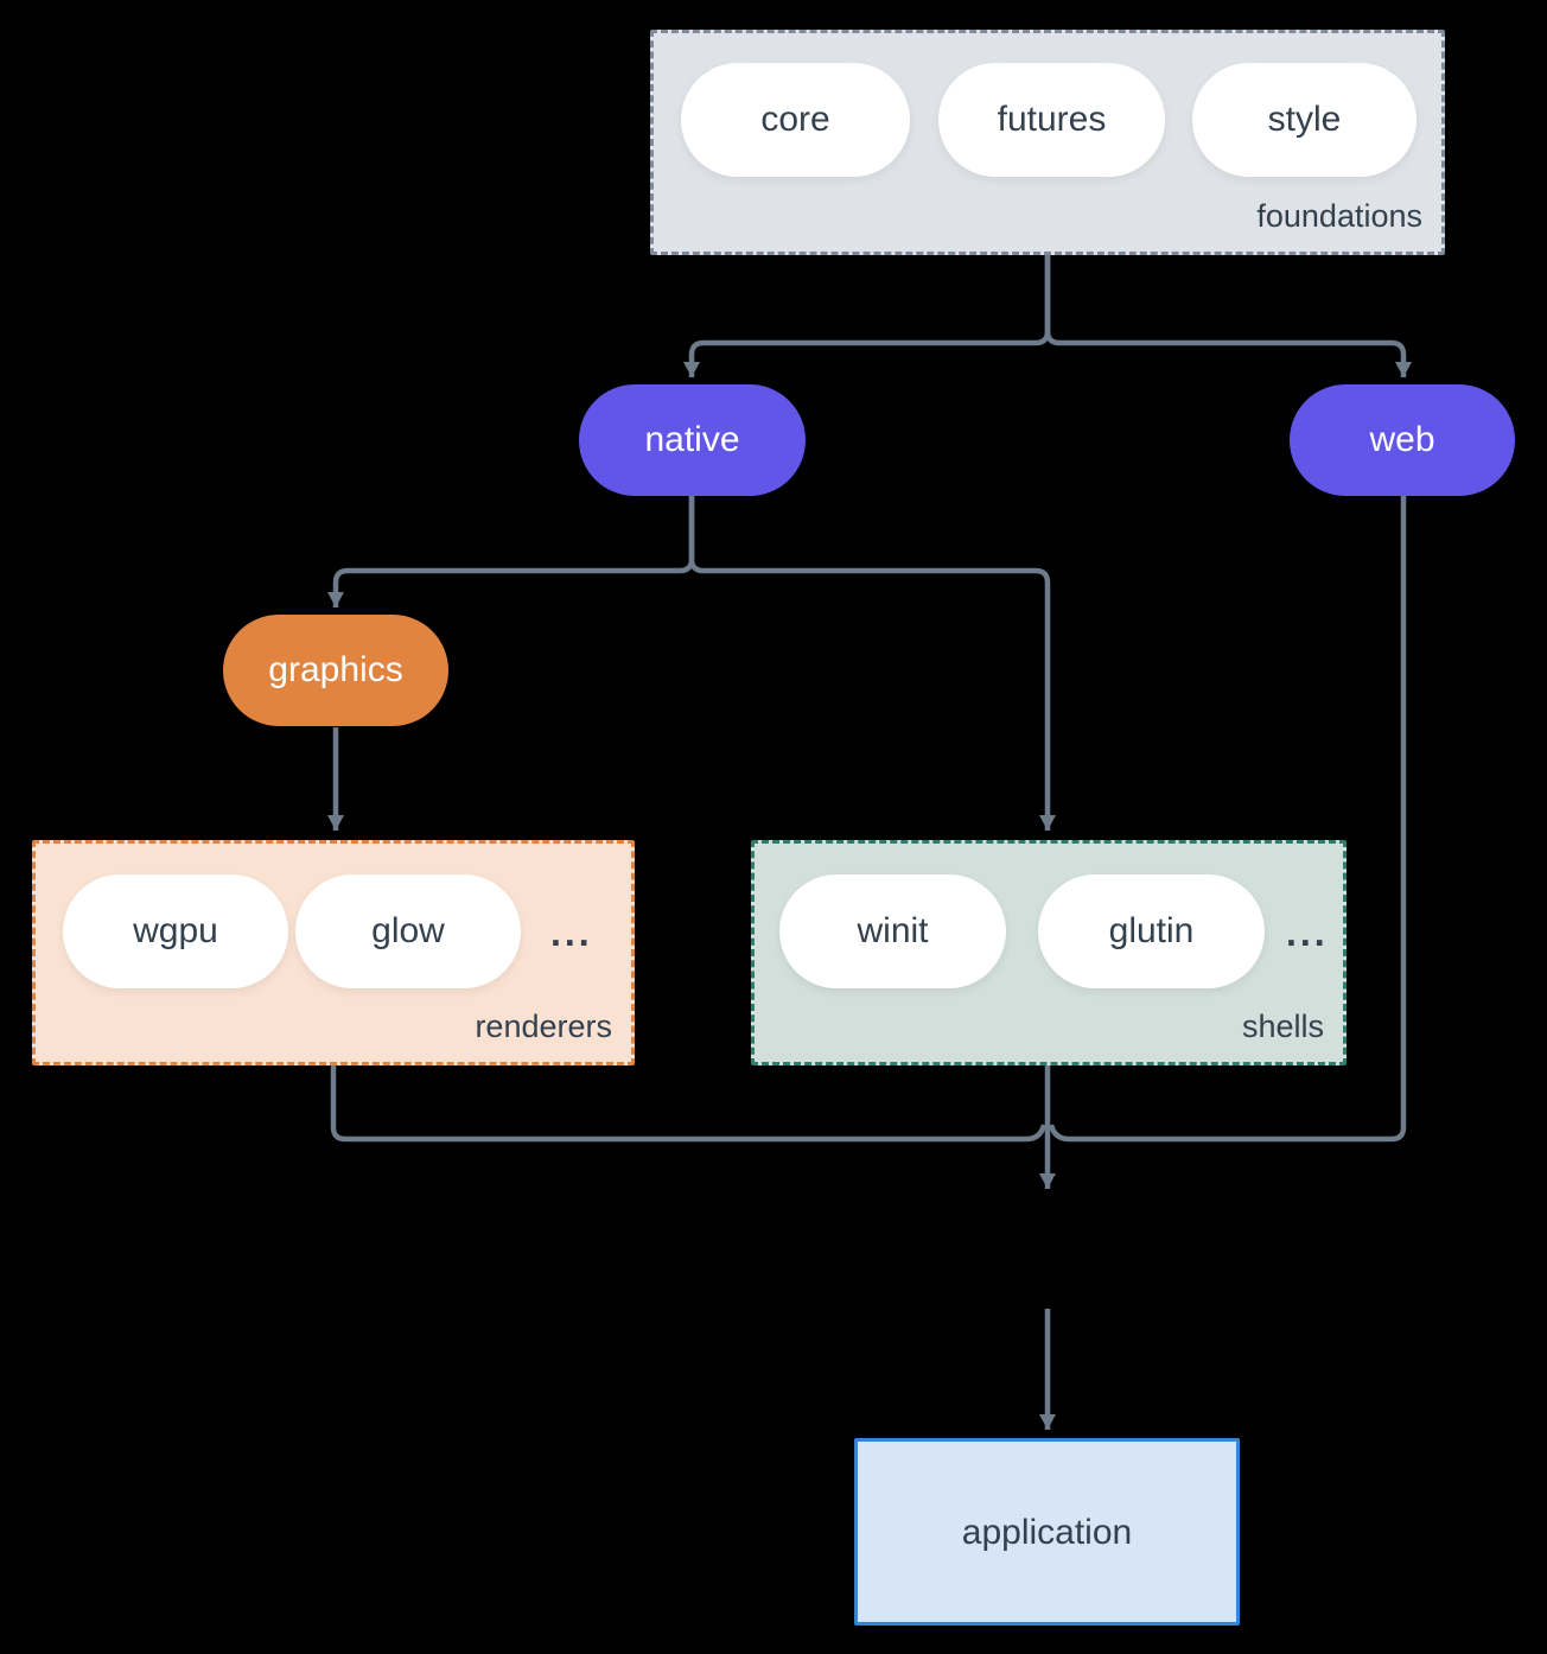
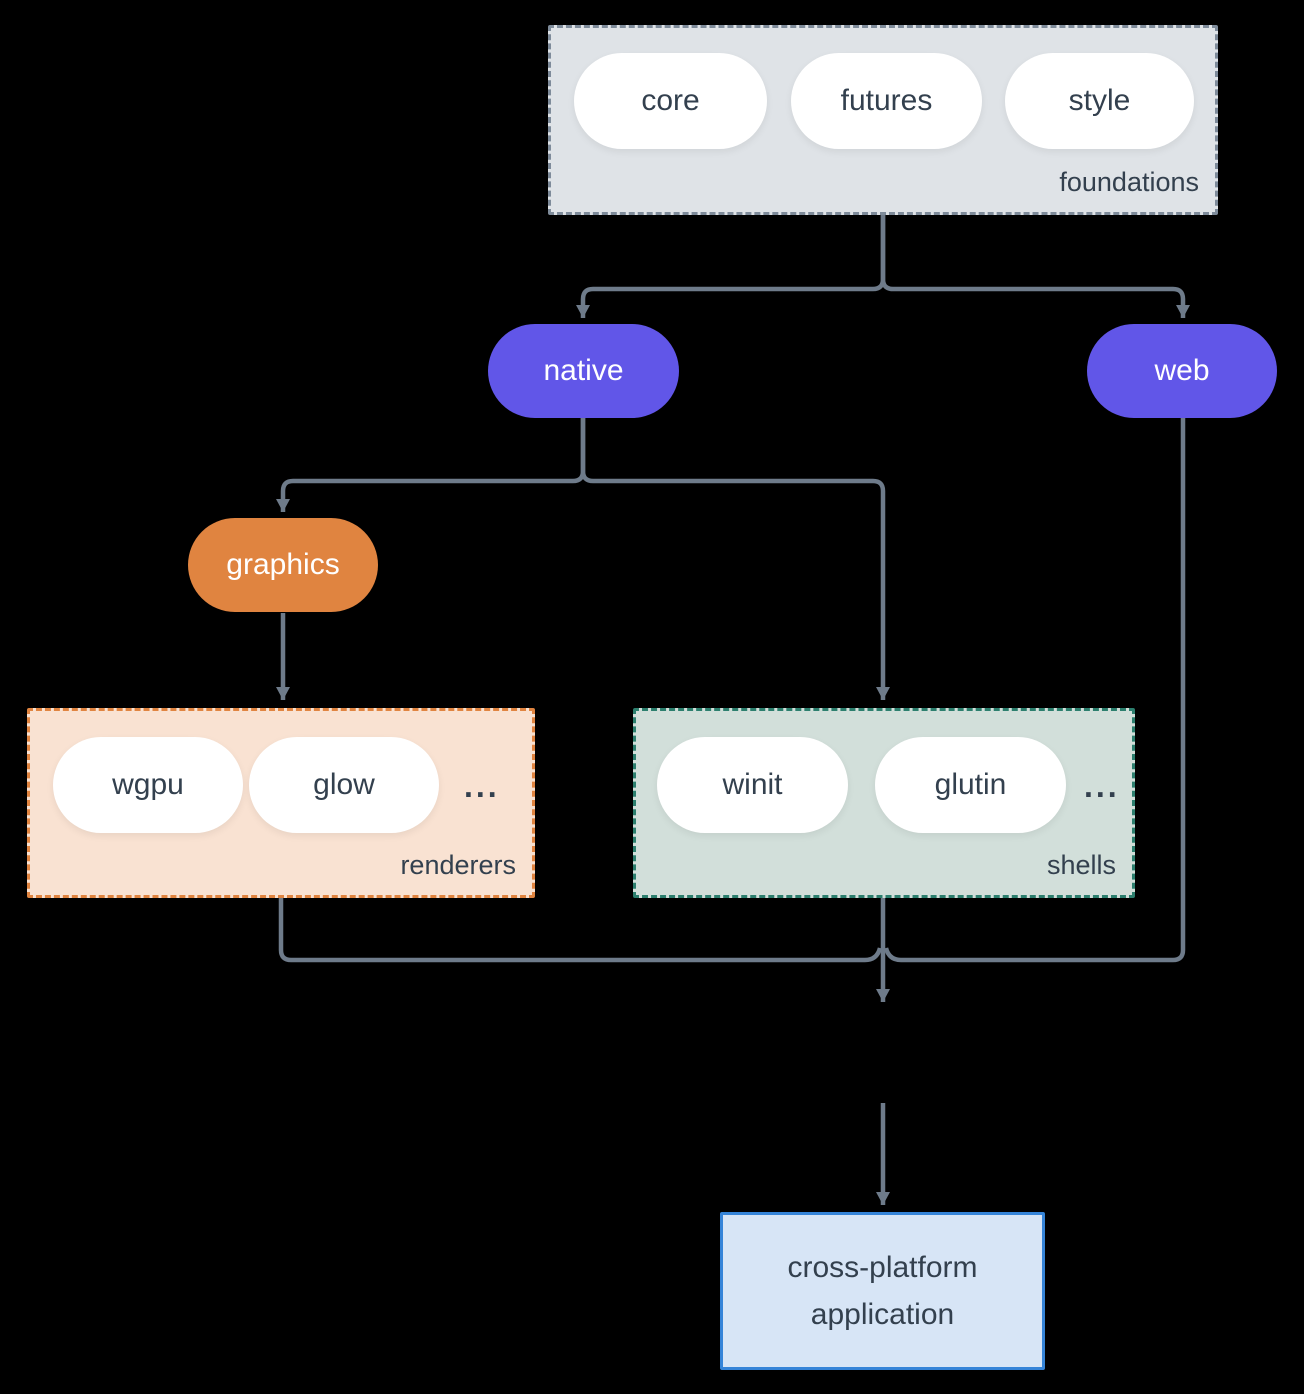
  core
  futures
  style
  foundations
  native
  web
  graphics
  wgpu
  glow
  ...
  renderers
  winit
  glutin
  ...
  shells
+ cross-platform
  application
